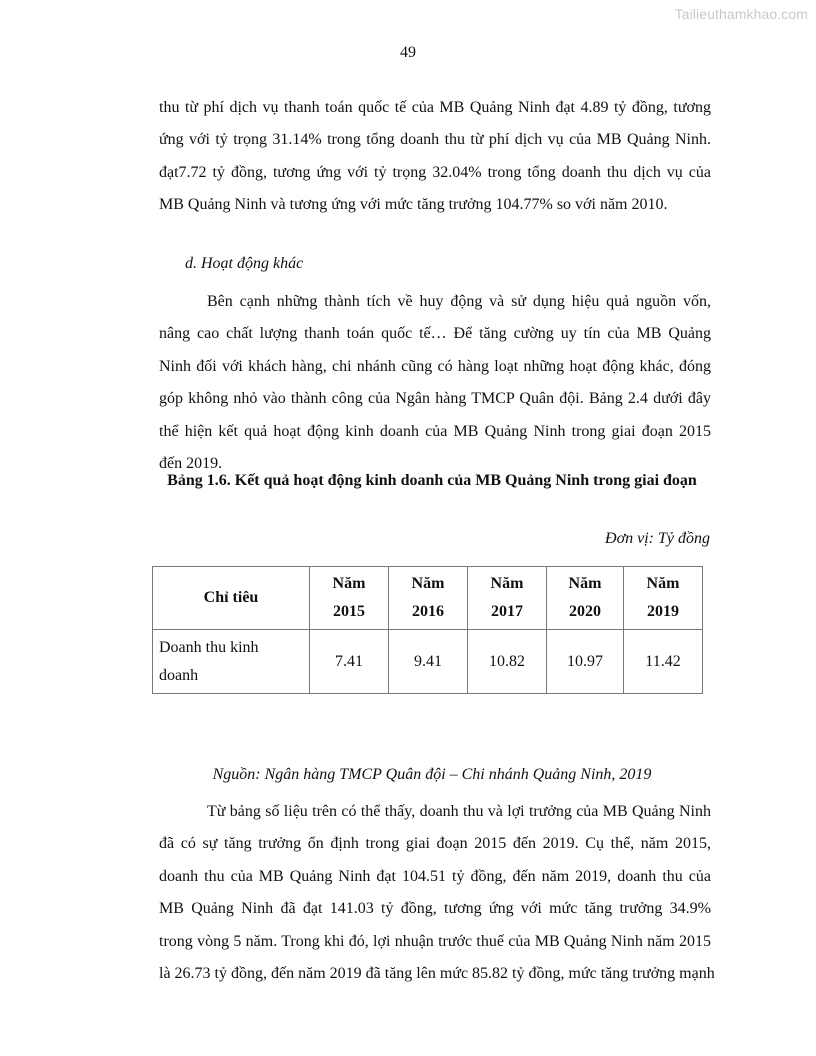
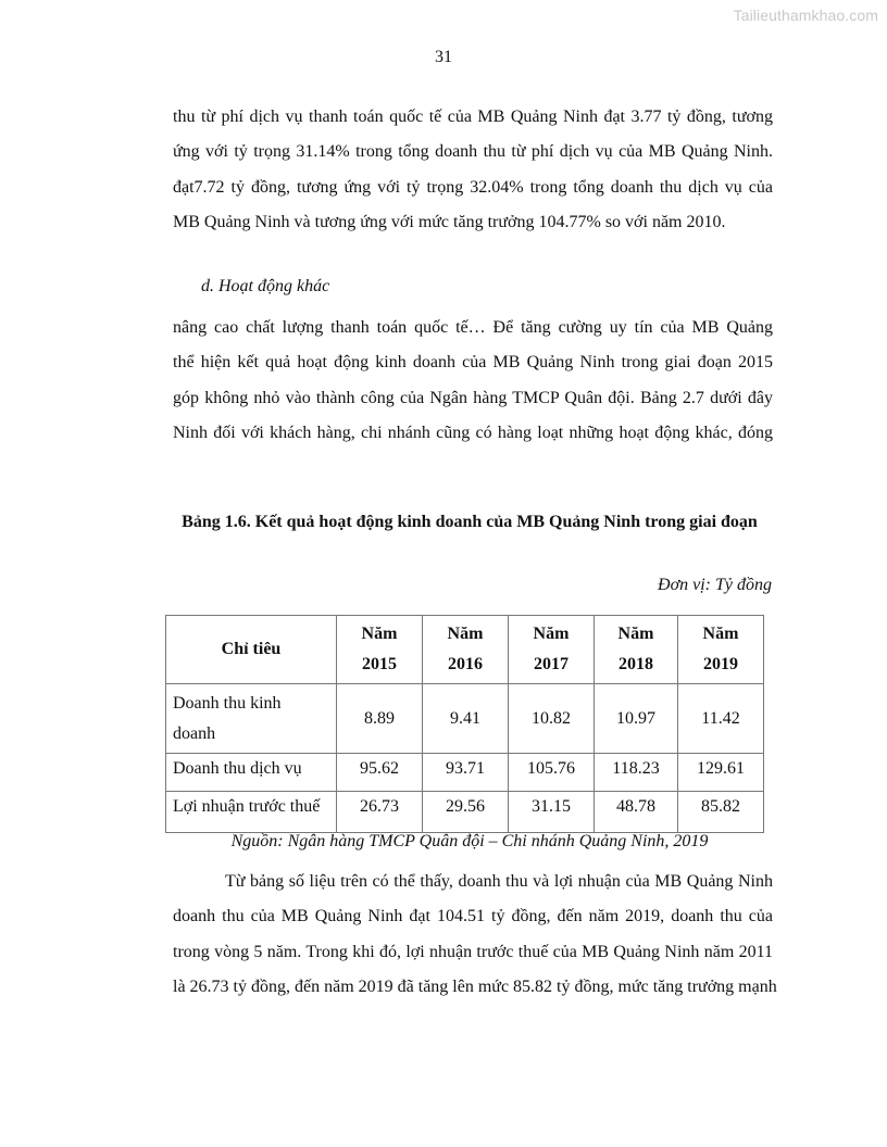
  Tailieuthamkhao.com
- 49
+ 31
- thu từ phí dịch vụ thanh toán quốc tế của MB Quảng Ninh đạt 4.89 tỷ đồng, tương
+ thu từ phí dịch vụ thanh toán quốc tế của MB Quảng Ninh đạt 3.77 tỷ đồng, tương
  ứng với tỷ trọng 31.14% trong tổng doanh thu từ phí dịch vụ của MB Quảng Ninh.
  đạt7.72 tỷ đồng, tương ứng với tỷ trọng 32.04% trong tổng doanh thu dịch vụ của
  MB Quảng Ninh và tương ứng với mức tăng trưởng 104.77% so với năm 2010.
  d. Hoạt động khác
- Bên cạnh những thành tích về huy động và sử dụng hiệu quả nguồn vốn,
  nâng cao chất lượng thanh toán quốc tế… Để tăng cường uy tín của MB Quảng
- Ninh đối với khách hàng, chi nhánh cũng có hàng loạt những hoạt động khác, đóng
+ thể hiện kết quả hoạt động kinh doanh của MB Quảng Ninh trong giai đoạn 2015
- góp không nhỏ vào thành công của Ngân hàng TMCP Quân đội. Bảng 2.4 dưới đây
+ góp không nhỏ vào thành công của Ngân hàng TMCP Quân đội. Bảng 2.7 dưới đây
- thể hiện kết quả hoạt động kinh doanh của MB Quảng Ninh trong giai đoạn 2015
+ Ninh đối với khách hàng, chi nhánh cũng có hàng loạt những hoạt động khác, đóng
- đến 2019.
  Bảng 1.6. Kết quả hoạt động kinh doanh của MB Quảng Ninh trong giai đoạn
  Đơn vị: Tỷ đồng
- Chỉ tiêu	Năm2015	Năm2016	Năm2017	Năm2020	Năm2019
+ Chỉ tiêu	Năm2015	Năm2016	Năm2017	Năm2018	Năm2019
- Doanh thu kinhdoanh	7.41	9.41	10.82	10.97	11.42
+ Doanh thu kinhdoanh	8.89	9.41	10.82	10.97	11.42
+ Doanh thu dịch vụ	95.62	93.71	105.76	118.23	129.61
+ Lợi nhuận trước thuế	26.73	29.56	31.15	48.78	85.82
  Nguồn: Ngân hàng TMCP Quân đội – Chi nhánh Quảng Ninh, 2019
- Từ bảng số liệu trên có thể thấy, doanh thu và lợi trưởng của MB Quảng Ninh
+ Từ bảng số liệu trên có thể thấy, doanh thu và lợi nhuận của MB Quảng Ninh
- đã có sự tăng trưởng ổn định trong giai đoạn 2015 đến 2019. Cụ thể, năm 2015,
  doanh thu của MB Quảng Ninh đạt 104.51 tỷ đồng, đến năm 2019, doanh thu của
- MB Quảng Ninh đã đạt 141.03 tỷ đồng, tương ứng với mức tăng trưởng 34.9%
- trong vòng 5 năm. Trong khi đó, lợi nhuận trước thuế của MB Quảng Ninh năm 2015
+ trong vòng 5 năm. Trong khi đó, lợi nhuận trước thuế của MB Quảng Ninh năm 2011
  là 26.73 tỷ đồng, đến năm 2019 đã tăng lên mức 85.82 tỷ đồng, mức tăng trưởng mạnh
